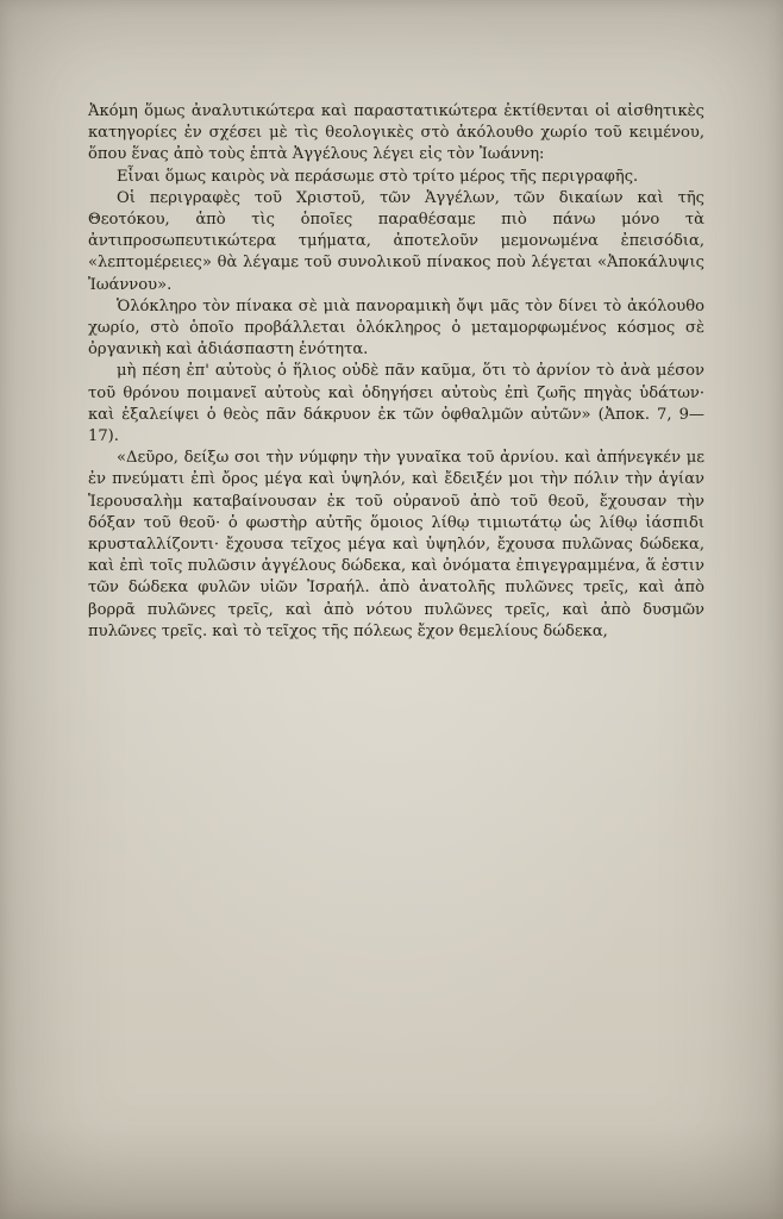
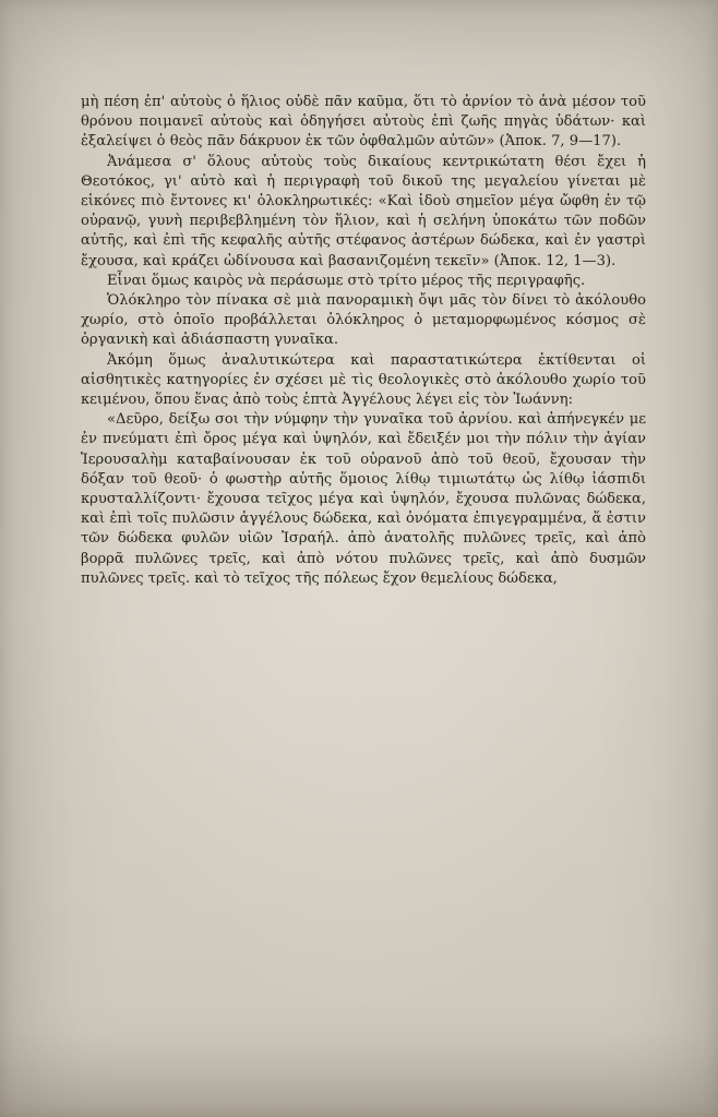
- Ἀκόμη ὅμως ἀναλυτικώτερα καὶ παραστατικώτερα ἐκτίθενται οἱ αἰσθητικὲς κατηγορίες ἐν σχέσει μὲ τὶς θεολογικὲς στὸ ἀκόλουθο χωρίο τοῦ κειμένου, ὅπου ἕνας ἀπὸ τοὺς ἑπτὰ Ἀγγέλους λέγει εἰς τὸν Ἰωάννη:
+ μὴ πέση ἐπ' αὐτοὺς ὁ ἥλιος οὐδὲ πᾶν καῦμα, ὅτι τὸ ἀρνίον τὸ ἀνὰ μέσον τοῦ θρόνου ποιμανεῖ αὐτοὺς καὶ ὁδηγήσει αὐτοὺς ἐπὶ ζωῆς πηγὰς ὑδάτων· καὶ ἐξαλείψει ὁ θεὸς πᾶν δάκρυον ἐκ τῶν ὀφθαλμῶν αὐτῶν» (Ἀποκ. 7, 9—17).
+ Ἀνάμεσα σ' ὅλους αὐτοὺς τοὺς δικαίους κεντρικώτατη θέσι ἔχει ἡ Θεοτόκος, γι' αὐτὸ καὶ ἡ περιγραφὴ τοῦ δικοῦ της μεγαλείου γίνεται μὲ εἰκόνες πιὸ ἔντονες κι' ὁλοκληρωτικές: «Καὶ ἰδοὺ σημεῖον μέγα ὤφθη ἐν τῷ οὐρανῷ, γυνὴ περιβεβλημένη τὸν ἥλιον, καὶ ἡ σελήνη ὑποκάτω τῶν ποδῶν αὐτῆς, καὶ ἐπὶ τῆς κεφαλῆς αὐτῆς στέφανος ἀστέρων δώδεκα, καὶ ἐν γαστρὶ ἔχουσα, καὶ κράζει ὠδίνουσα καὶ βασανιζομένη τεκεῖν» (Ἀποκ. 12, 1—3).
  Εἶναι ὅμως καιρὸς νὰ περάσωμε στὸ τρίτο μέρος τῆς περιγραφῆς.
- Οἱ περιγραφὲς τοῦ Χριστοῦ, τῶν Ἀγγέλων, τῶν δικαίων καὶ τῆς Θεοτόκου, ἀπὸ τὶς ὁποῖες παραθέσαμε πιὸ πάνω μόνο τὰ ἀντιπροσωπευτικώτερα τμήματα, ἀποτελοῦν μεμονωμένα ἐπεισόδια, «λεπτομέρειες» θὰ λέγαμε τοῦ συνολικοῦ πίνακος ποὺ λέγεται «Ἀποκάλυψις Ἰωάννου».
- Ὁλόκληρο τὸν πίνακα σὲ μιὰ πανοραμικὴ ὄψι μᾶς τὸν δίνει τὸ ἀκόλουθο χωρίο, στὸ ὁποῖο προβάλλεται ὁλόκληρος ὁ μεταμορφωμένος κόσμος σὲ ὀργανικὴ καὶ ἀδιάσπαστη ἑνότητα.
+ Ὁλόκληρο τὸν πίνακα σὲ μιὰ πανοραμικὴ ὄψι μᾶς τὸν δίνει τὸ ἀκόλουθο χωρίο, στὸ ὁποῖο προβάλλεται ὁλόκληρος ὁ μεταμορφωμένος κόσμος σὲ ὀργανικὴ καὶ ἀδιάσπαστη γυναῖκα.
- μὴ πέση ἐπ' αὐτοὺς ὁ ἥλιος οὐδὲ πᾶν καῦμα, ὅτι τὸ ἀρνίον τὸ ἀνὰ μέσον τοῦ θρόνου ποιμανεῖ αὐτοὺς καὶ ὁδηγήσει αὐτοὺς ἐπὶ ζωῆς πηγὰς ὑδάτων· καὶ ἐξαλείψει ὁ θεὸς πᾶν δάκρυον ἐκ τῶν ὀφθαλμῶν αὐτῶν» (Ἀποκ. 7, 9—17).
+ Ἀκόμη ὅμως ἀναλυτικώτερα καὶ παραστατικώτερα ἐκτίθενται οἱ αἰσθητικὲς κατηγορίες ἐν σχέσει μὲ τὶς θεολογικὲς στὸ ἀκόλουθο χωρίο τοῦ κειμένου, ὅπου ἕνας ἀπὸ τοὺς ἑπτὰ Ἀγγέλους λέγει εἰς τὸν Ἰωάννη:
  «Δεῦρο, δείξω σοι τὴν νύμφην τὴν γυναῖκα τοῦ ἀρνίου. καὶ ἀπήνεγκέν με ἐν πνεύματι ἐπὶ ὄρος μέγα καὶ ὑψηλόν, καὶ ἔδειξέν μοι τὴν πόλιν τὴν ἁγίαν Ἱερουσαλὴμ καταβαίνουσαν ἐκ τοῦ οὐρανοῦ ἀπὸ τοῦ θεοῦ, ἔχουσαν τὴν δόξαν τοῦ θεοῦ· ὁ φωστὴρ αὐτῆς ὅμοιος λίθῳ τιμιωτάτῳ ὡς λίθῳ ἰάσπιδι κρυσταλλίζοντι· ἔχουσα τεῖχος μέγα καὶ ὑψηλόν, ἔχουσα πυλῶνας δώδεκα, καὶ ἐπὶ τοῖς πυλῶσιν ἀγγέλους δώδεκα, καὶ ὀνόματα ἐπιγεγραμμένα, ἅ ἐστιν τῶν δώδεκα φυλῶν υἱῶν Ἰσραήλ. ἀπὸ ἀνατολῆς πυλῶνες τρεῖς, καὶ ἀπὸ βορρᾶ πυλῶνες τρεῖς, καὶ ἀπὸ νότου πυλῶνες τρεῖς, καὶ ἀπὸ δυσμῶν πυλῶνες τρεῖς. καὶ τὸ τεῖχος τῆς πόλεως ἔχον θεμελίους δώδεκα,
